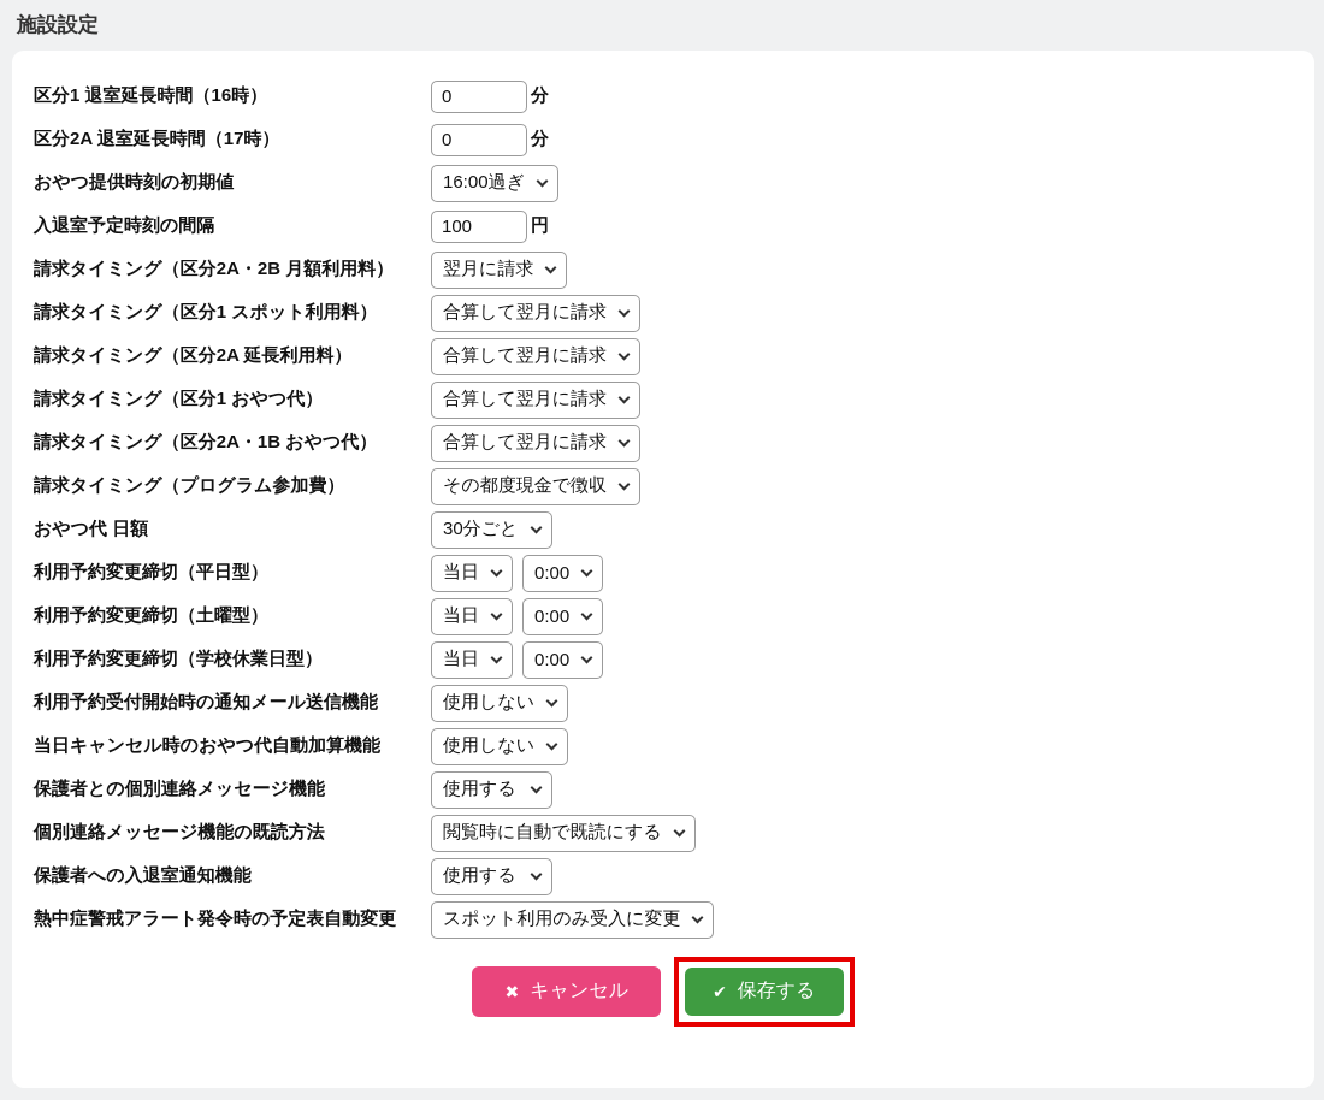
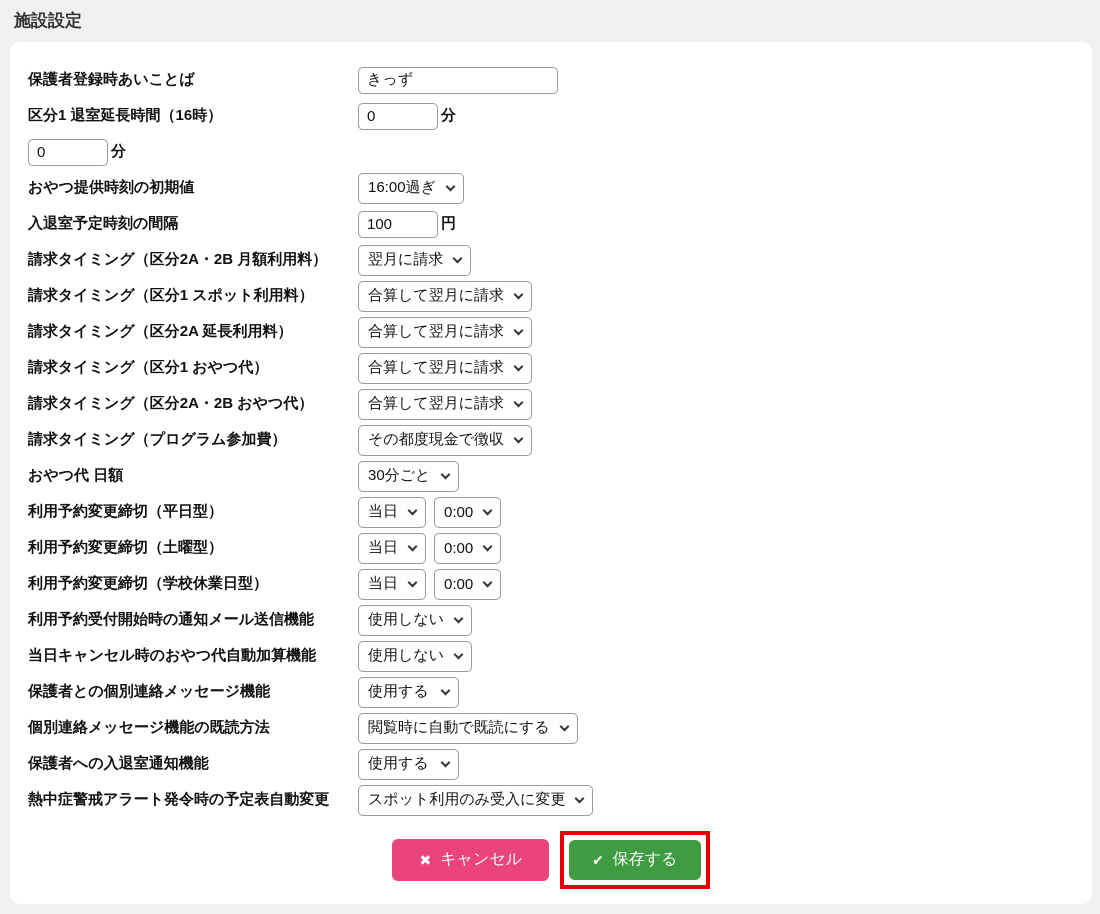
  施設設定
+ 保護者登録時あいことば
+ きっず
  区分1 退室延長時間（16時）
  0
  分
- 区分2A 退室延長時間（17時）
  0
  分
  おやつ提供時刻の初期値
  16:00過ぎ
  入退室予定時刻の間隔
  100
  円
  請求タイミング（区分2A・2B 月額利用料）
  翌月に請求
  請求タイミング（区分1 スポット利用料）
  合算して翌月に請求
  請求タイミング（区分2A 延長利用料）
  合算して翌月に請求
  請求タイミング（区分1 おやつ代）
  合算して翌月に請求
- 請求タイミング（区分2A・1B おやつ代）
+ 請求タイミング（区分2A・2B おやつ代）
  合算して翌月に請求
  請求タイミング（プログラム参加費）
  その都度現金で徴収
  おやつ代 日額
  30分ごと
  利用予約変更締切（平日型）
  当日
  0:00
  利用予約変更締切（土曜型）
  当日
  0:00
  利用予約変更締切（学校休業日型）
  当日
  0:00
  利用予約受付開始時の通知メール送信機能
  使用しない
  当日キャンセル時のおやつ代自動加算機能
  使用しない
  保護者との個別連絡メッセージ機能
  使用する
  個別連絡メッセージ機能の既読方法
  閲覧時に自動で既読にする
  保護者への入退室通知機能
  使用する
  熱中症警戒アラート発令時の予定表自動変更
  スポット利用のみ受入に変更
  ✖
  キャンセル
  ✔
  保存する
